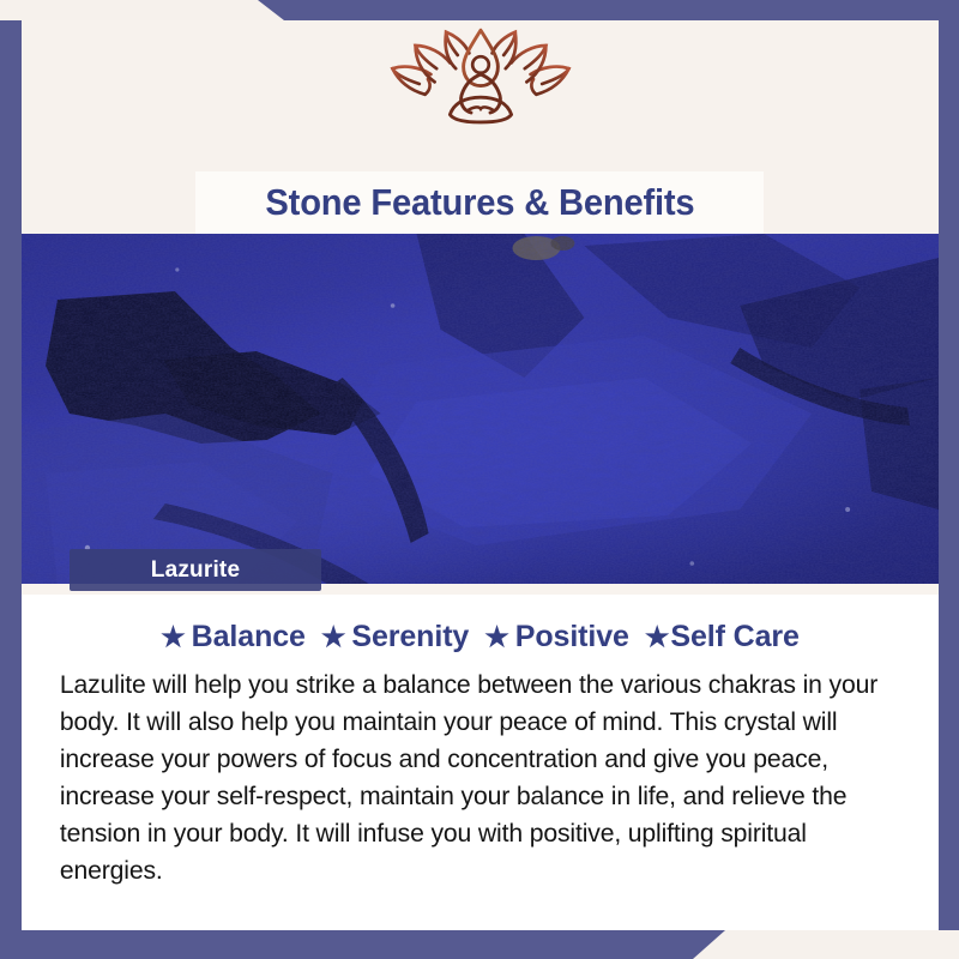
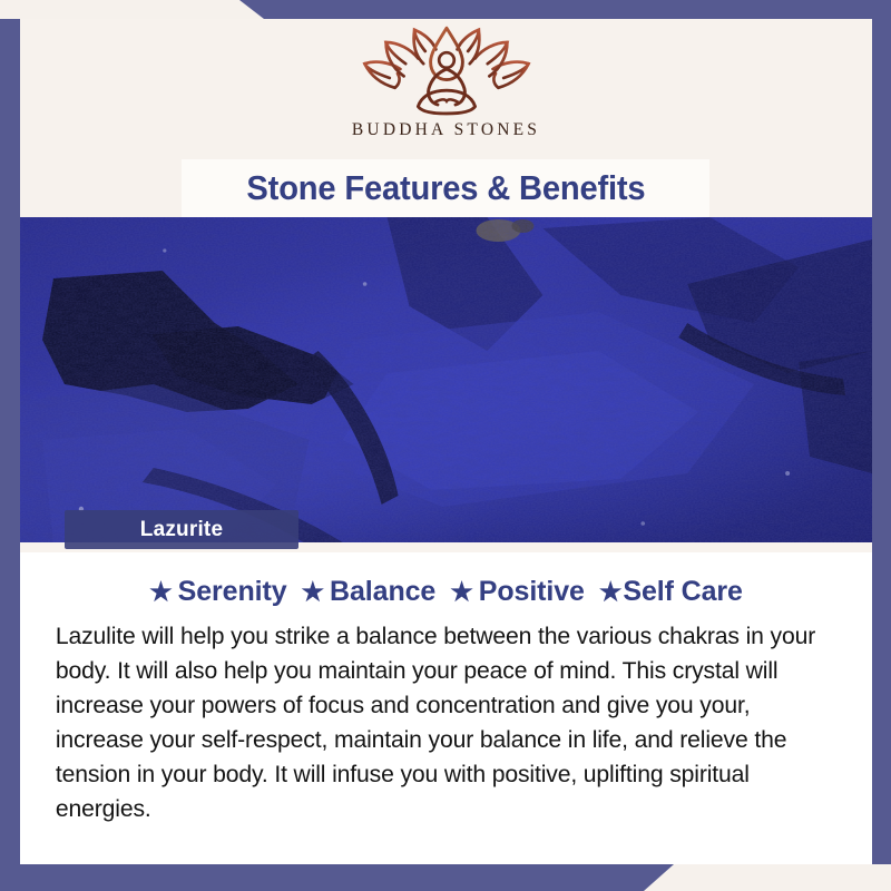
+ BUDDHA STONES
  Stone Features & Benefits
  Lazurite
  ★
- Balance
+ Serenity
  ★
- Serenity
+ Balance
  ★
  Positive
  ★
  Self Care
- Lazulite will help you strike a balance between the various chakras in your body. It will also help you maintain your peace of mind. This crystal will increase your powers of focus and concentration and give you peace, increase your self-respect, maintain your balance in life, and relieve the tension in your body. It will infuse you with positive, uplifting spiritual energies.
+ Lazulite will help you strike a balance between the various chakras in your body. It will also help you maintain your peace of mind. This crystal will increase your powers of focus and concentration and give you your, increase your self-respect, maintain your balance in life, and relieve the tension in your body. It will infuse you with positive, uplifting spiritual energies.
